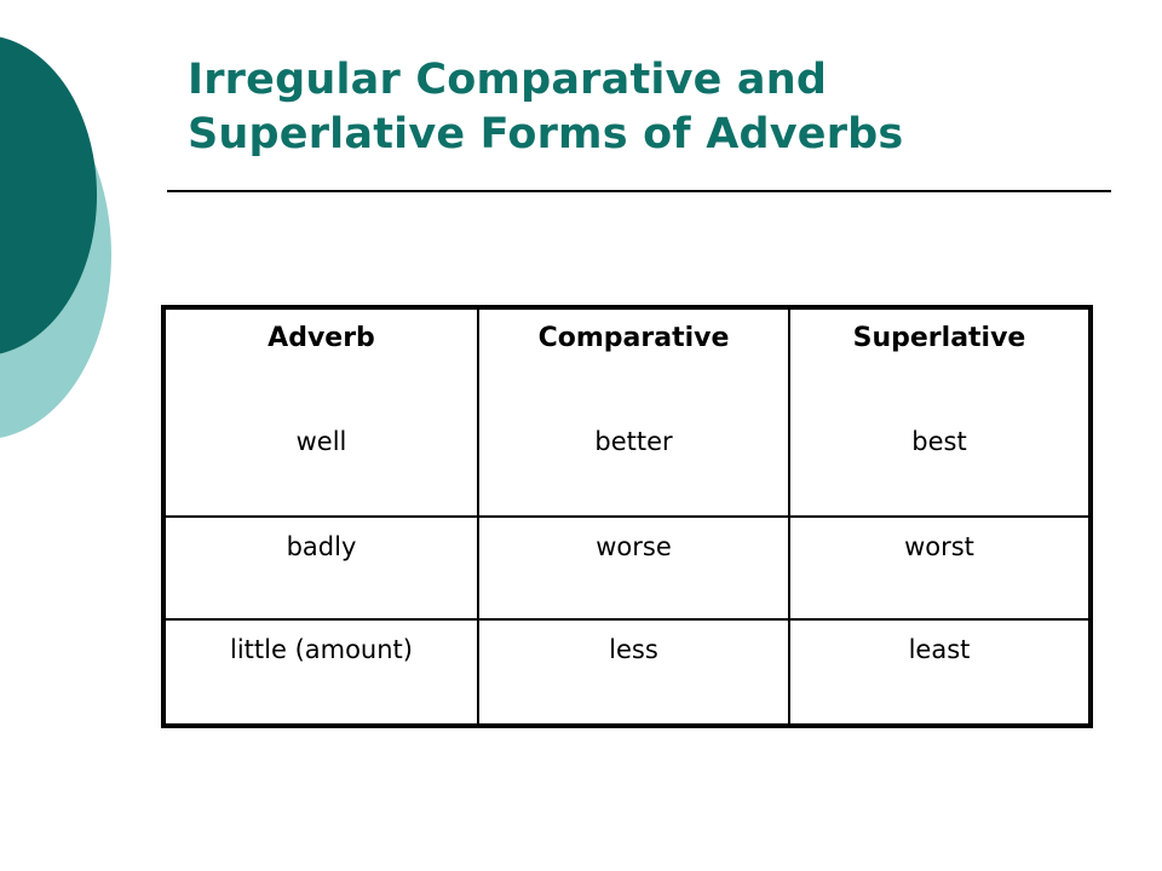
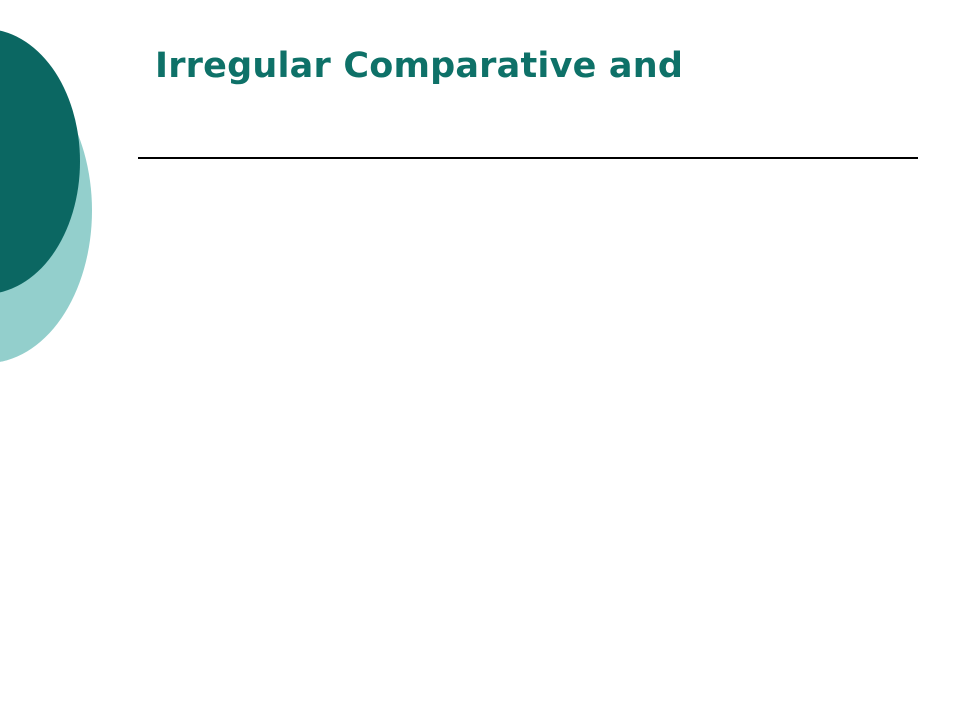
  Irregular Comparative and
- Superlative Forms of Adverbs
- Adverb	Comparative	Superlative
- well	better	best
- badly	worse	worst
- little (amount)	less	least
